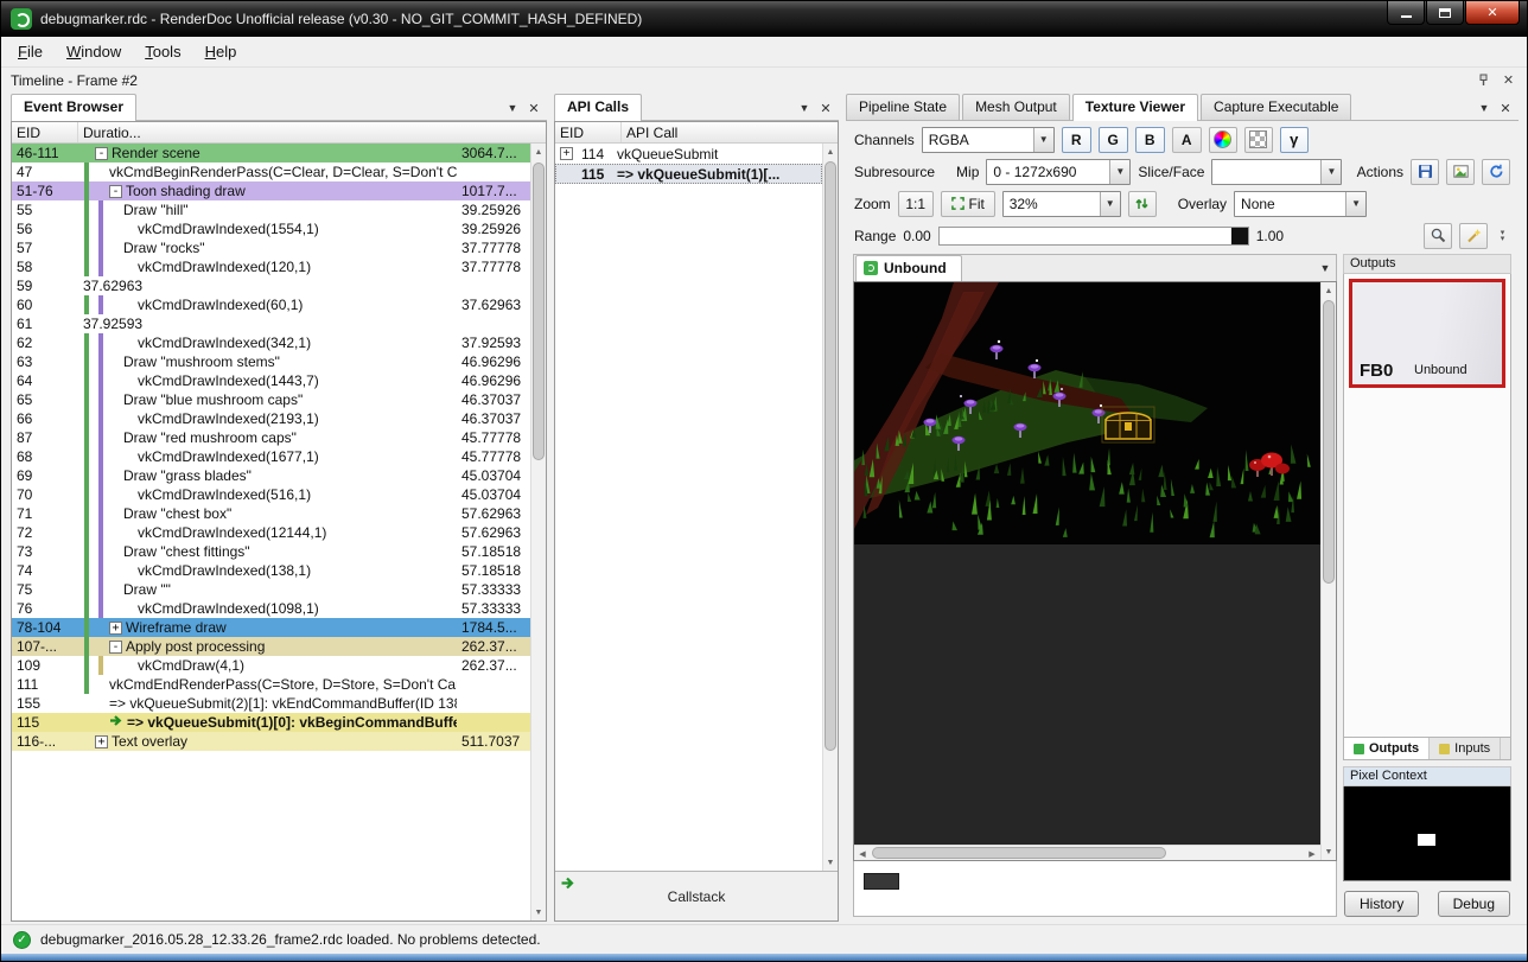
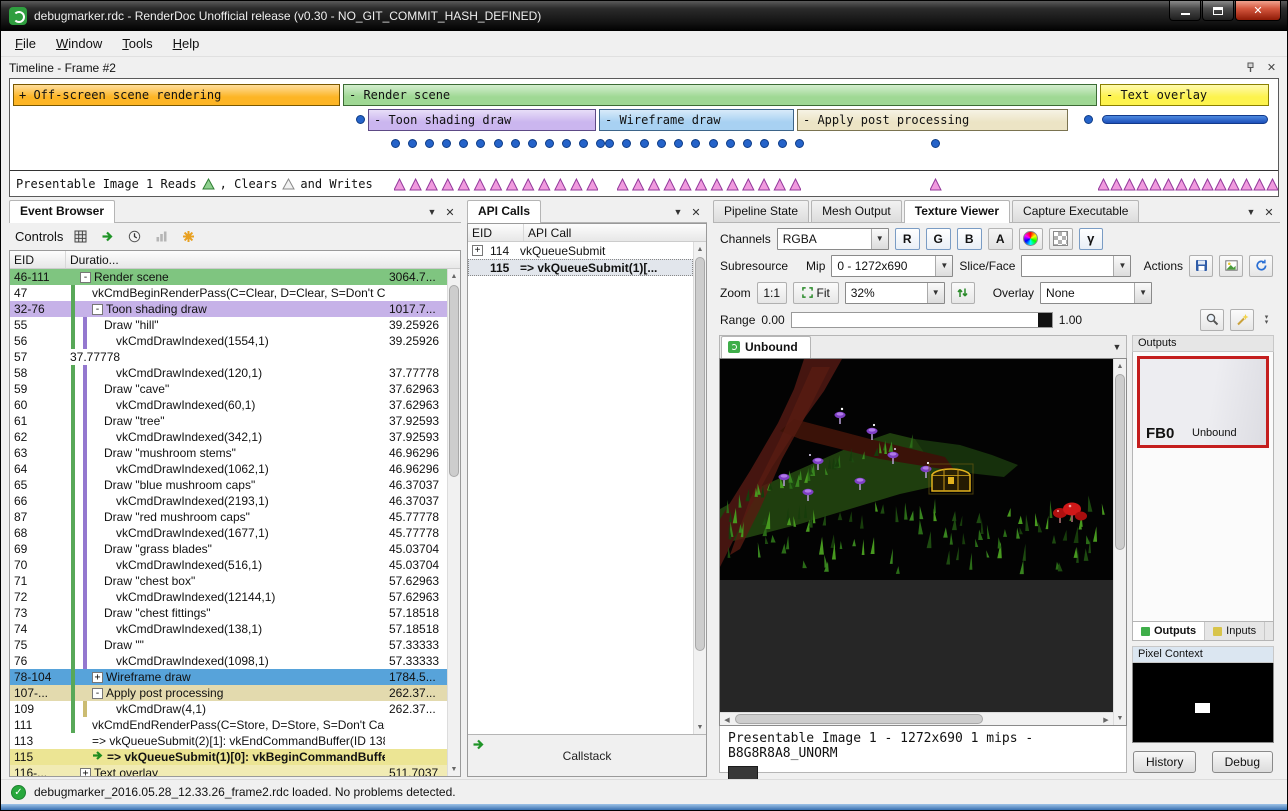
  debugmarker.rdc - RenderDoc Unofficial release (v0.30 - NO_GIT_COMMIT_HASH_DEFINED)
  ✕
  File
  Window
  Tools
  Help
  Timeline - Frame #2
  ✕
+ + Off-screen scene rendering
+ - Render scene
+ - Text overlay
+ - Toon shading draw
+ - Wireframe draw
+ - Apply post processing
+ Presentable Image 1 Reads
+ , Clears
+ and Writes
  Event Browser
  ▼
  ✕
+ Controls
  EID
  Duratio...
  46-111
  -
  Render scene
  3064.7...
  47
  vkCmdBeginRenderPass(C=Clear, D=Clear, S=Don't C
- 51-76
+ 32-76
  -
  Toon shading draw
  1017.7...
  55
  Draw "hill"
  39.25926
  56
  vkCmdDrawIndexed(1554,1)
  39.25926
  57
- Draw "rocks"
  37.77778
  58
  vkCmdDrawIndexed(120,1)
  37.77778
  59
+ Draw "cave"
  37.62963
  60
  vkCmdDrawIndexed(60,1)
  37.62963
  61
+ Draw "tree"
  37.92593
  62
  vkCmdDrawIndexed(342,1)
  37.92593
  63
  Draw "mushroom stems"
  46.96296
  64
- vkCmdDrawIndexed(1443,7)
+ vkCmdDrawIndexed(1062,1)
  46.96296
  65
  Draw "blue mushroom caps"
  46.37037
  66
  vkCmdDrawIndexed(2193,1)
  46.37037
  87
  Draw "red mushroom caps"
  45.77778
  68
  vkCmdDrawIndexed(1677,1)
  45.77778
  69
  Draw "grass blades"
  45.03704
  70
  vkCmdDrawIndexed(516,1)
  45.03704
  71
  Draw "chest box"
  57.62963
  72
  vkCmdDrawIndexed(12144,1)
  57.62963
  73
  Draw "chest fittings"
  57.18518
  74
  vkCmdDrawIndexed(138,1)
  57.18518
  75
  Draw ""
  57.33333
  76
  vkCmdDrawIndexed(1098,1)
  57.33333
  78-104
  +
  Wireframe draw
  1784.5...
  107-...
  -
  Apply post processing
  262.37...
  109
  vkCmdDraw(4,1)
  262.37...
  111
  vkCmdEndRenderPass(C=Store, D=Store, S=Don't Ca
- 155
+ 113
  => vkQueueSubmit(2)[1]: vkEndCommandBuffer(ID 13
  115
  => vkQueueSubmit(1)[0]: vkBeginCommandBuff
  116-...
  +
  Text overlay
  511.7037
  API Calls
  ▼
  ✕
  EID
  API Call
  +
  114
  vkQueueSubmit
  115
  => vkQueueSubmit(1)[...
  Callstack
  Pipeline State
  Mesh Output
  Texture Viewer
  Capture Executable
  ▼
  ✕
  Channels
  RGBA
  ▼
  R
  G
  B
  A
  γ
  Subresource
  Mip
  0 - 1272x690
  ▼
  Slice/Face
  ▼
  Actions
  Zoom
  1:1
  Fit
  32%
  ▼
  Overlay
  None
  ▼
  Range
  0.00
  1.00
  Unbound
  ▼
+ Presentable Image 1 - 1272x690 1 mips - B8G8R8A8_UNORM
  Outputs
  FB0
  Unbound
  Outputs
  Inputs
  Pixel Context
  History
  Debug
  ✓
  debugmarker_2016.05.28_12.33.26_frame2.rdc loaded. No problems detected.
